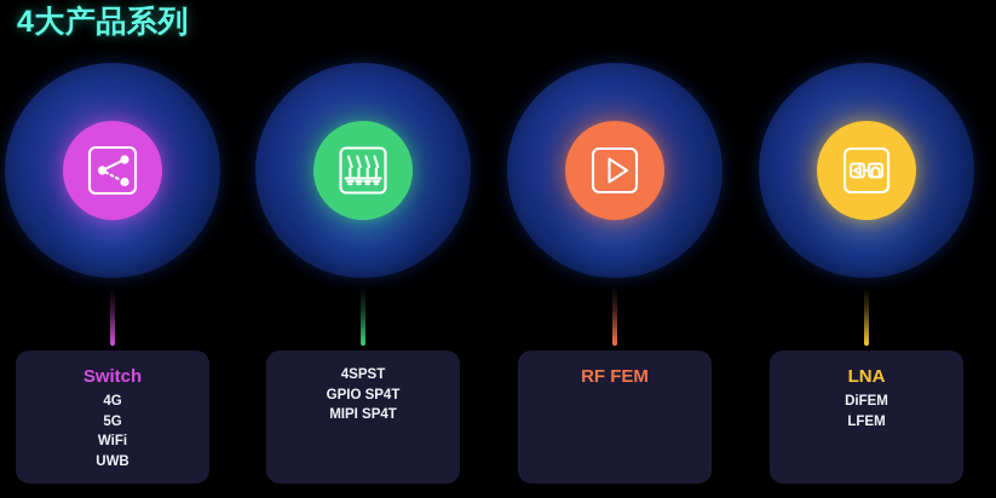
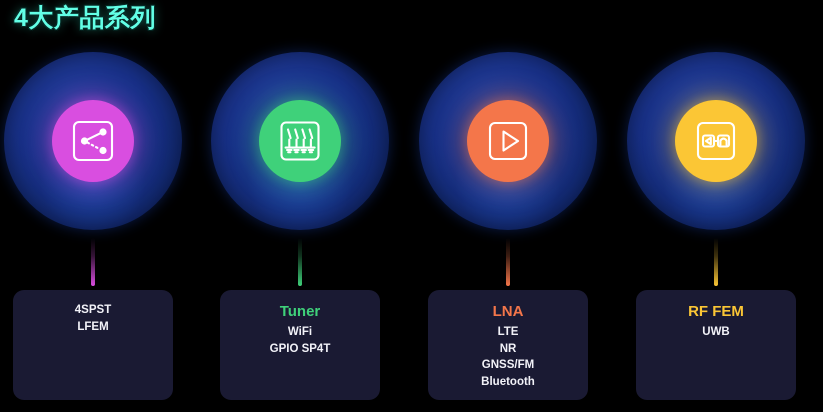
  4大产品系列
- Switch
- 4G
- 5G
- WiFi
+ 4SPST
- UWB
+ LFEM
+ Tuner
- 4SPST
+ WiFi
  GPIO SP4T
- MIPI SP4T
- RF FEM
+ LNA
+ LTE
+ NR
+ GNSS/FM
+ Bluetooth
- LNA
+ RF FEM
- DiFEM
- LFEM
+ UWB
